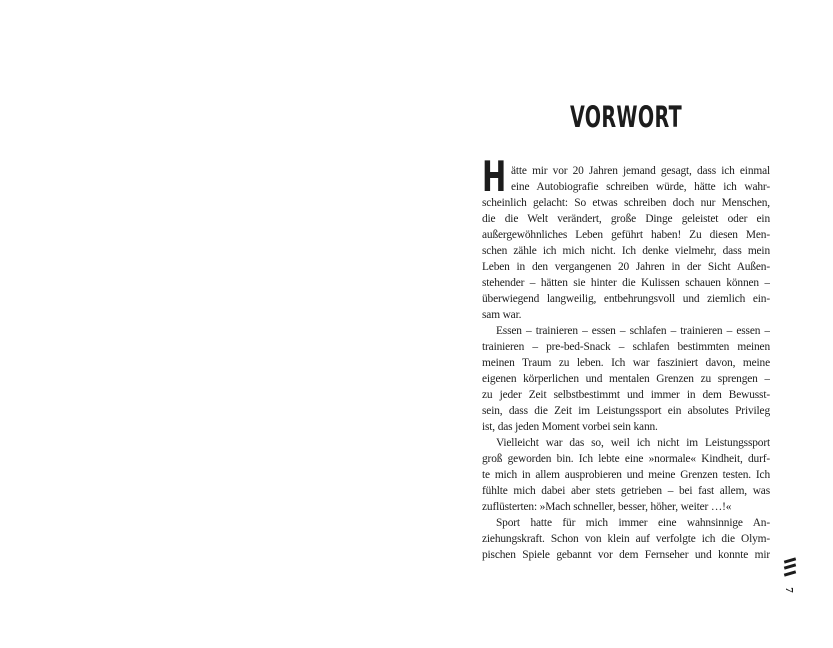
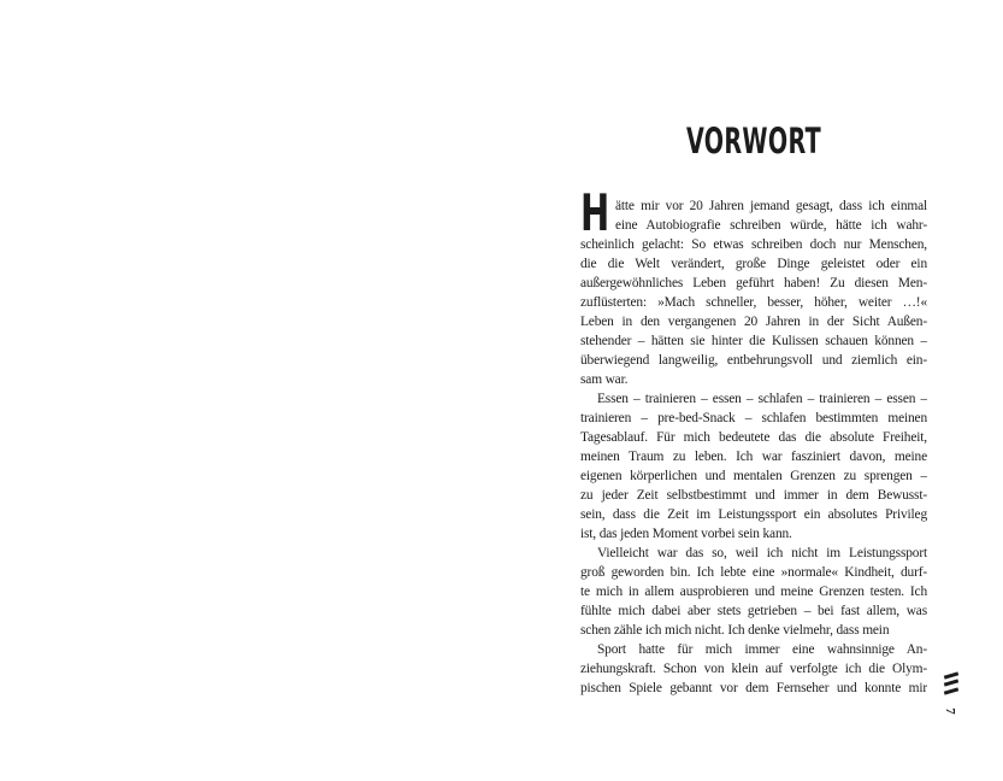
  VORWORT
  H
  ätte mir vor 20 Jahren jemand gesagt, dass ich einmal
  eine Autobiografie schreiben würde, hätte ich wahr-
  scheinlich gelacht: So etwas schreiben doch nur Menschen,
  die die Welt verändert, große Dinge geleistet oder ein
  außergewöhnliches Leben geführt haben! Zu diesen Men-
- schen zähle ich mich nicht. Ich denke vielmehr, dass mein
+ zuflüsterten: »Mach schneller, besser, höher, weiter …!«
  Leben in den vergangenen 20 Jahren in der Sicht Außen-
  stehender – hätten sie hinter die Kulissen schauen können –
  überwiegend langweilig, entbehrungsvoll und ziemlich ein-
  sam war.
  Essen – trainieren – essen – schlafen – trainieren – essen –
  trainieren – pre-bed-Snack – schlafen bestimmten meinen
+ Tagesablauf. Für mich bedeutete das die absolute Freiheit,
  meinen Traum zu leben. Ich war fasziniert davon, meine
  eigenen körperlichen und mentalen Grenzen zu sprengen –
  zu jeder Zeit selbstbestimmt und immer in dem Bewusst-
  sein, dass die Zeit im Leistungssport ein absolutes Privileg
  ist, das jeden Moment vorbei sein kann.
  Vielleicht war das so, weil ich nicht im Leistungssport
  groß geworden bin. Ich lebte eine »normale« Kindheit, durf-
  te mich in allem ausprobieren und meine Grenzen testen. Ich
  fühlte mich dabei aber stets getrieben – bei fast allem, was
- zuflüsterten: »Mach schneller, besser, höher, weiter …!«
+ schen zähle ich mich nicht. Ich denke vielmehr, dass mein
  Sport hatte für mich immer eine wahnsinnige An-
  ziehungskraft. Schon von klein auf verfolgte ich die Olym-
  pischen Spiele gebannt vor dem Fernseher und konnte mir
